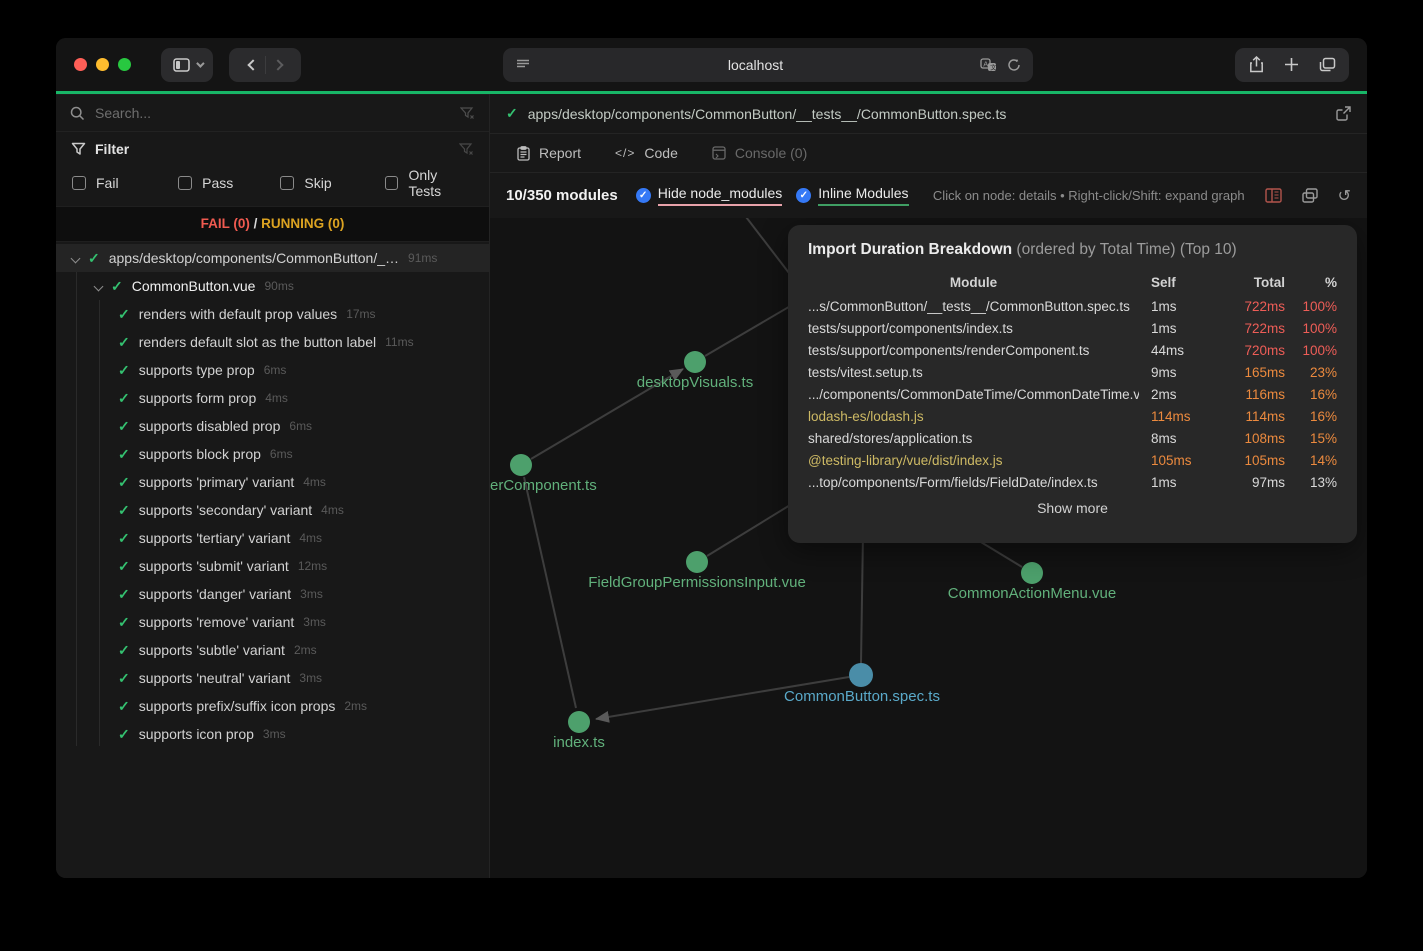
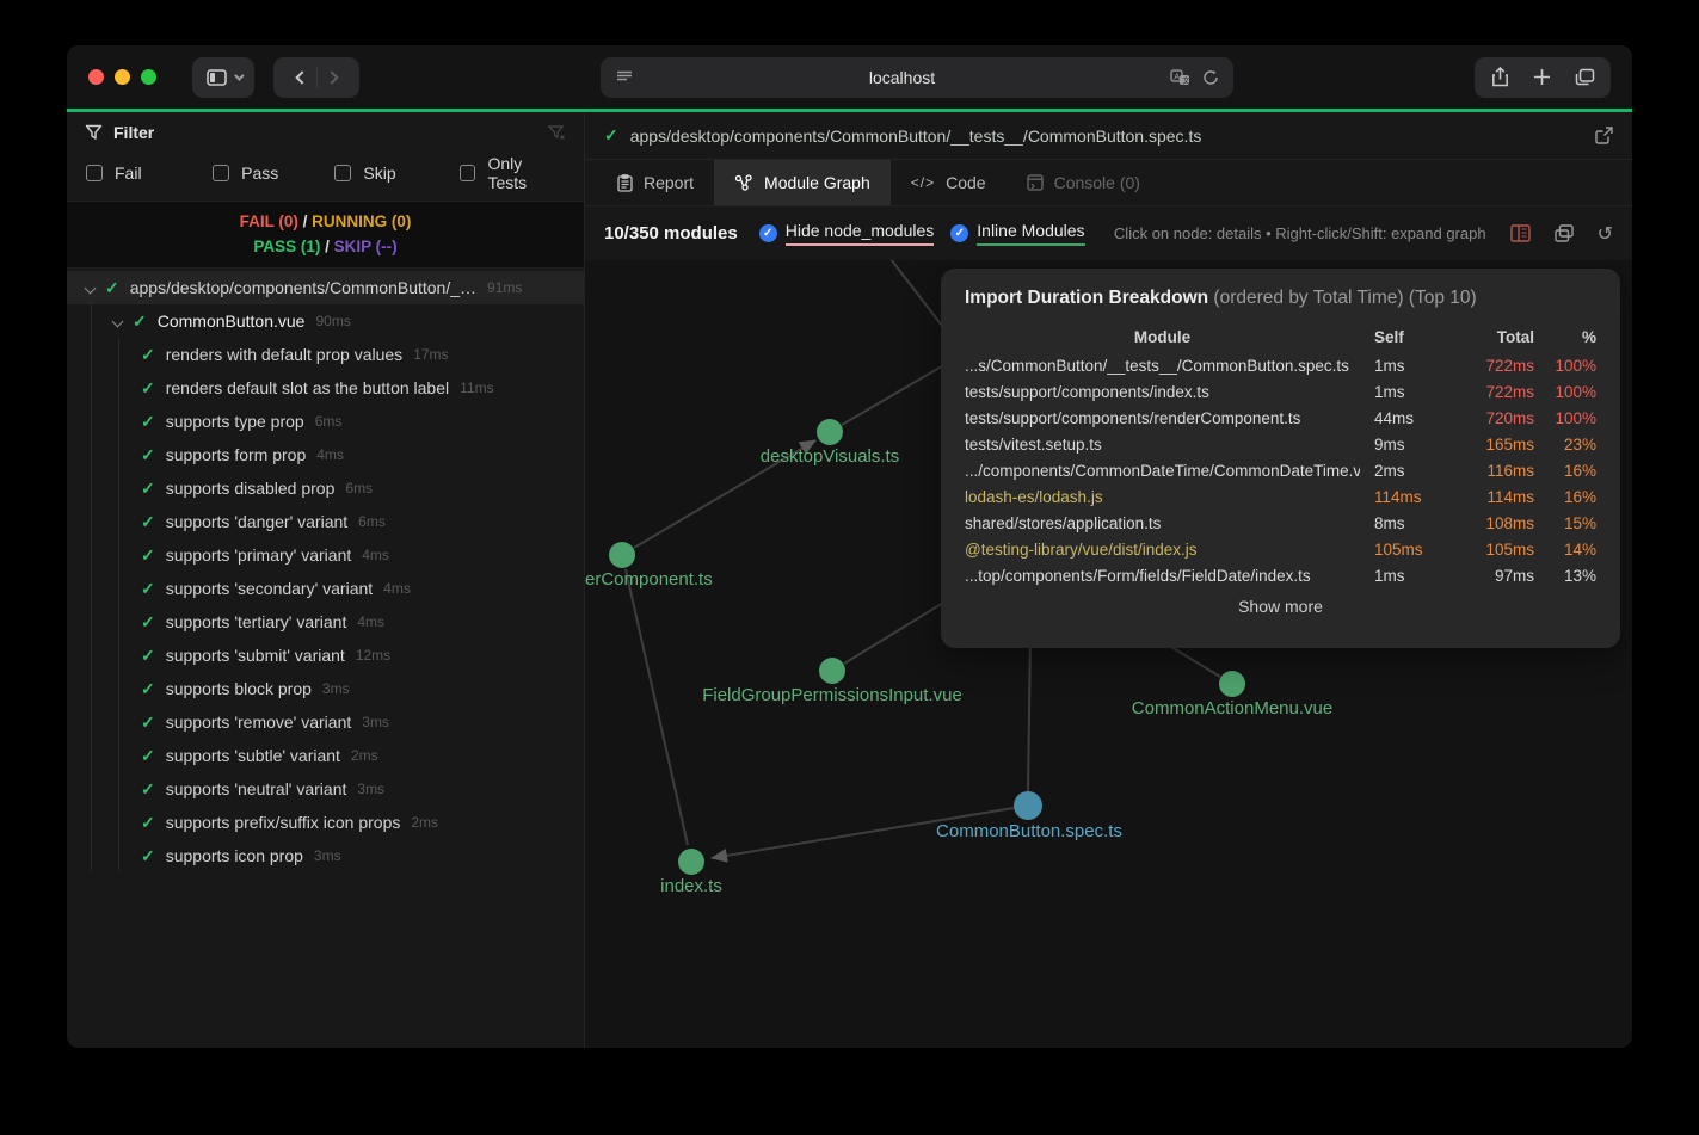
  localhost
  A
- Search...
  Filter
  Fail
  Pass
  Skip
  Only Tests
  FAIL (0) / RUNNING (0)
+ PASS (1) / SKIP (--)
  ✓
  apps/desktop/components/CommonButton/_…
  91ms
  ✓
  CommonButton.vue
  90ms
  ✓
  renders with default prop values
  17ms
  ✓
  renders default slot as the button label
  11ms
  ✓
  supports type prop
  6ms
  ✓
  supports form prop
  4ms
  ✓
  supports disabled prop
  6ms
  ✓
- supports block prop
+ supports 'danger' variant
  6ms
  ✓
  supports 'primary' variant
  4ms
  ✓
  supports 'secondary' variant
  4ms
  ✓
  supports 'tertiary' variant
  4ms
  ✓
  supports 'submit' variant
  12ms
  ✓
- supports 'danger' variant
+ supports block prop
  3ms
  ✓
  supports 'remove' variant
  3ms
  ✓
  supports 'subtle' variant
  2ms
  ✓
  supports 'neutral' variant
  3ms
  ✓
  supports prefix/suffix icon props
  2ms
  ✓
  supports icon prop
  3ms
  ✓
  apps/desktop/components/CommonButton/__tests__/CommonButton.spec.ts
  Report
+ Module Graph
  </>
  Code
  Console (0)
  10/350 modules
  ✓
  Hide node_modules
  ✓
  Inline Modules
  Click on node: details • Right-click/Shift: expand graph
  ↺
  desktopVisuals.ts
  erComponent.ts
  FieldGroupPermissionsInput.vue
  CommonActionMenu.vue
  CommonButton.spec.ts
  index.ts
  Import Duration Breakdown (ordered by Total Time) (Top 10)
  Module
  Self
  Total
  %
  ...s/CommonButton/__tests__/CommonButton.spec.ts
  1ms
  722ms
  100%
  tests/support/components/index.ts
  1ms
  722ms
  100%
  tests/support/components/renderComponent.ts
  44ms
  720ms
  100%
  tests/vitest.setup.ts
  9ms
  165ms
  23%
  .../components/CommonDateTime/CommonDateTime.v
  2ms
  116ms
  16%
  lodash-es/lodash.js
  114ms
  114ms
  16%
  shared/stores/application.ts
  8ms
  108ms
  15%
  @testing-library/vue/dist/index.js
  105ms
  105ms
  14%
  ...top/components/Form/fields/FieldDate/index.ts
  1ms
  97ms
  13%
  Show more
